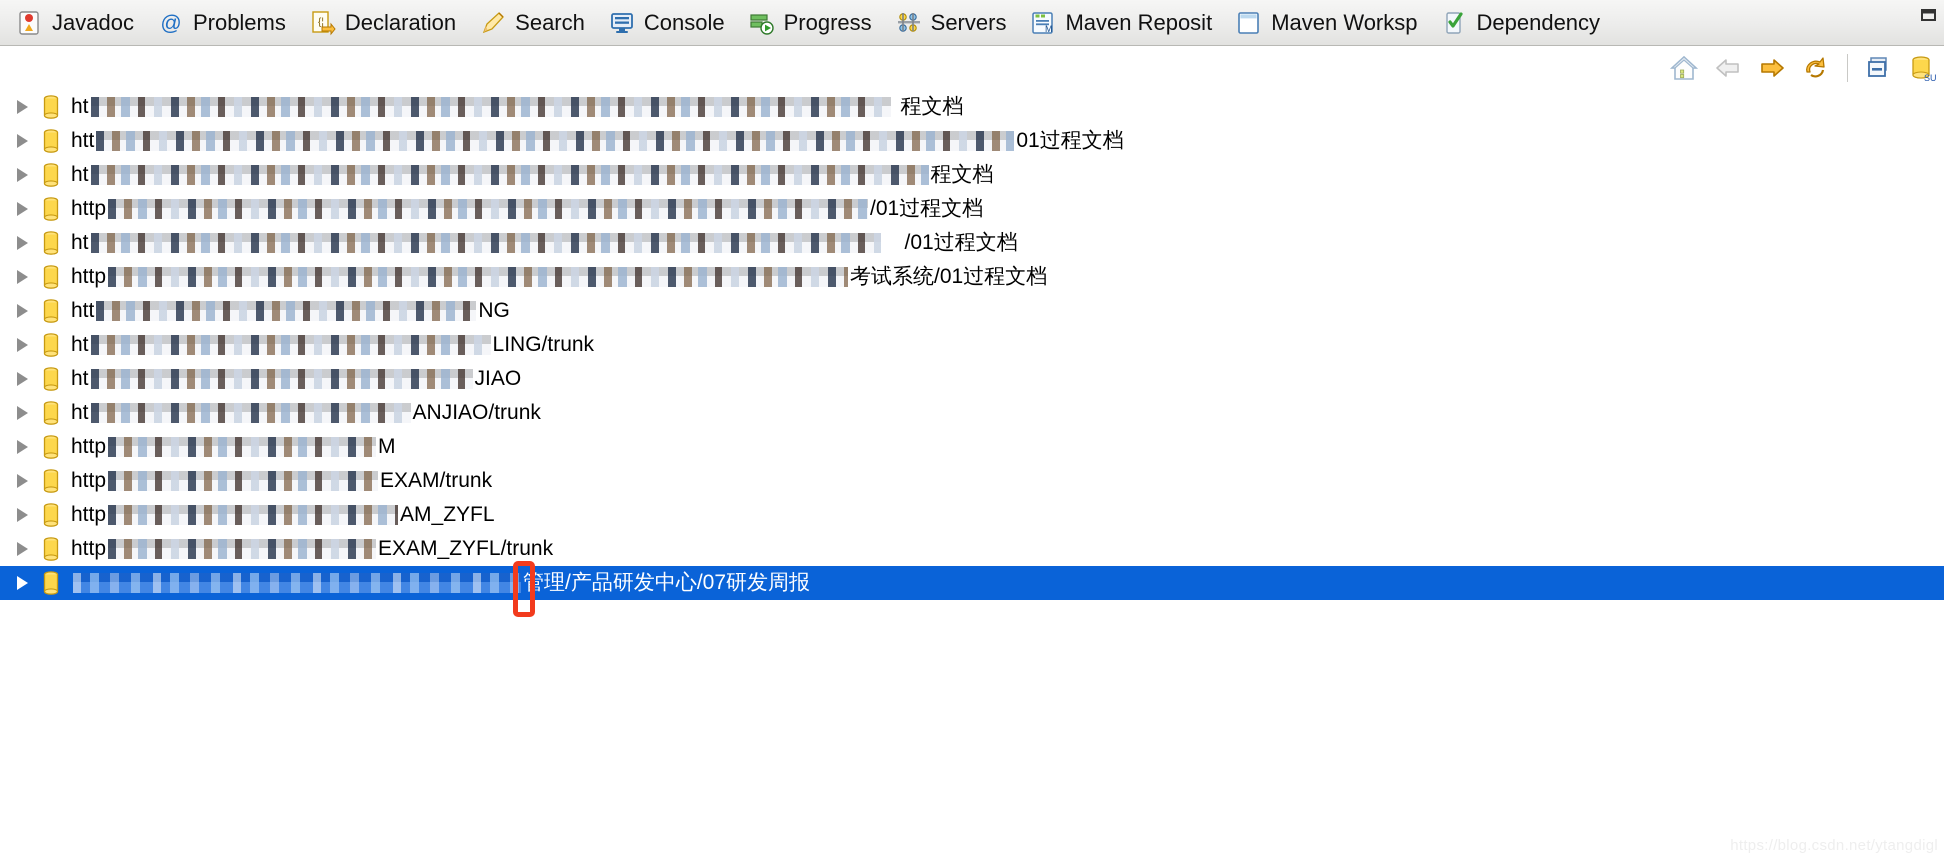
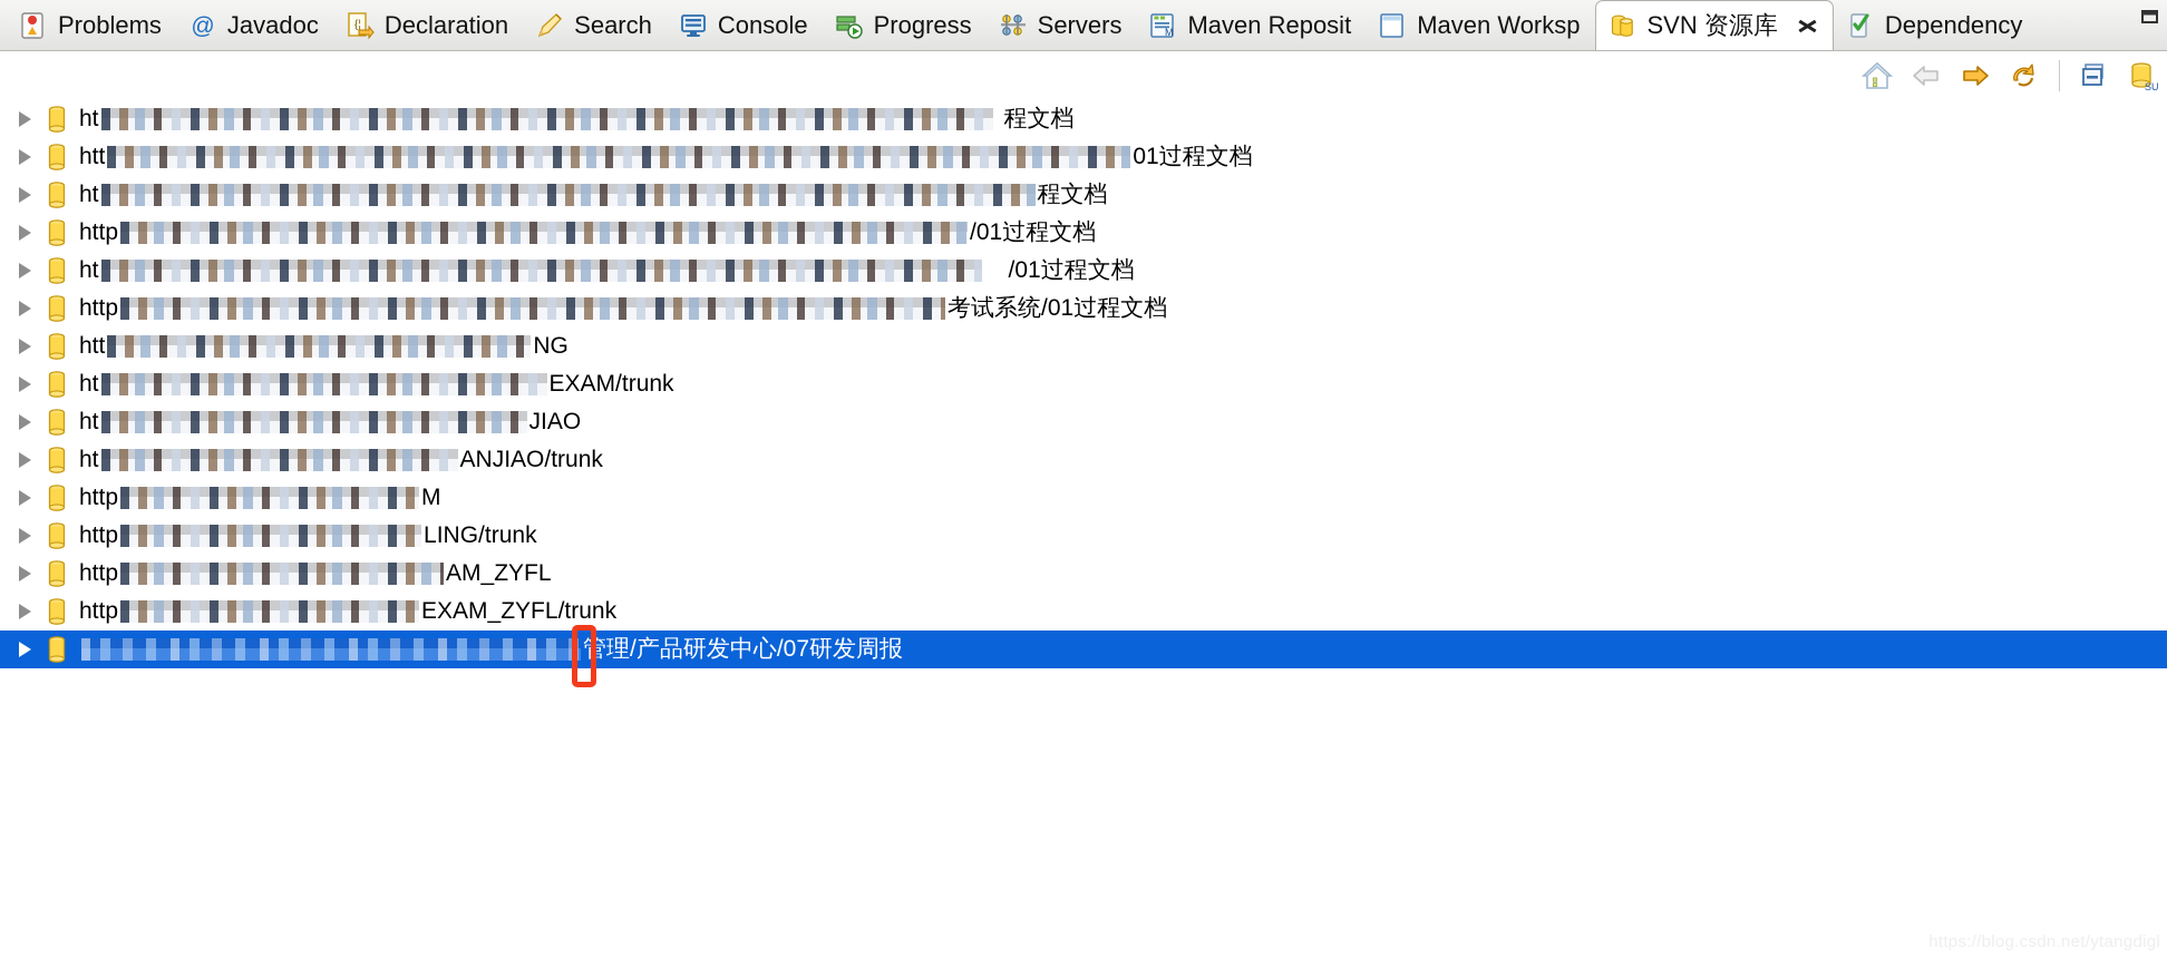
- Javadoc
+ Problems
  @
- Problems
+ Javadoc
  {¦
  Declaration
  Search
  Console
  Progress
  Servers
  M
  Maven Reposit
  Maven Worksp
+ SVN 资源库
  Dependency
  SU
  ht
  程文档
  htt
  01过程文档
  ht
  程文档
  http
  /01过程文档
  ht
  /01过程文档
  http
  考试系统/01过程文档
  htt
  NG
  ht
- LING/trunk
+ EXAM/trunk
  ht
  JIAO
  ht
  ANJIAO/trunk
  http
  M
  http
- EXAM/trunk
+ LING/trunk
  http
  AM_ZYFL
  http
  EXAM_ZYFL/trunk
  管理/产品研发中心/07研发周报
